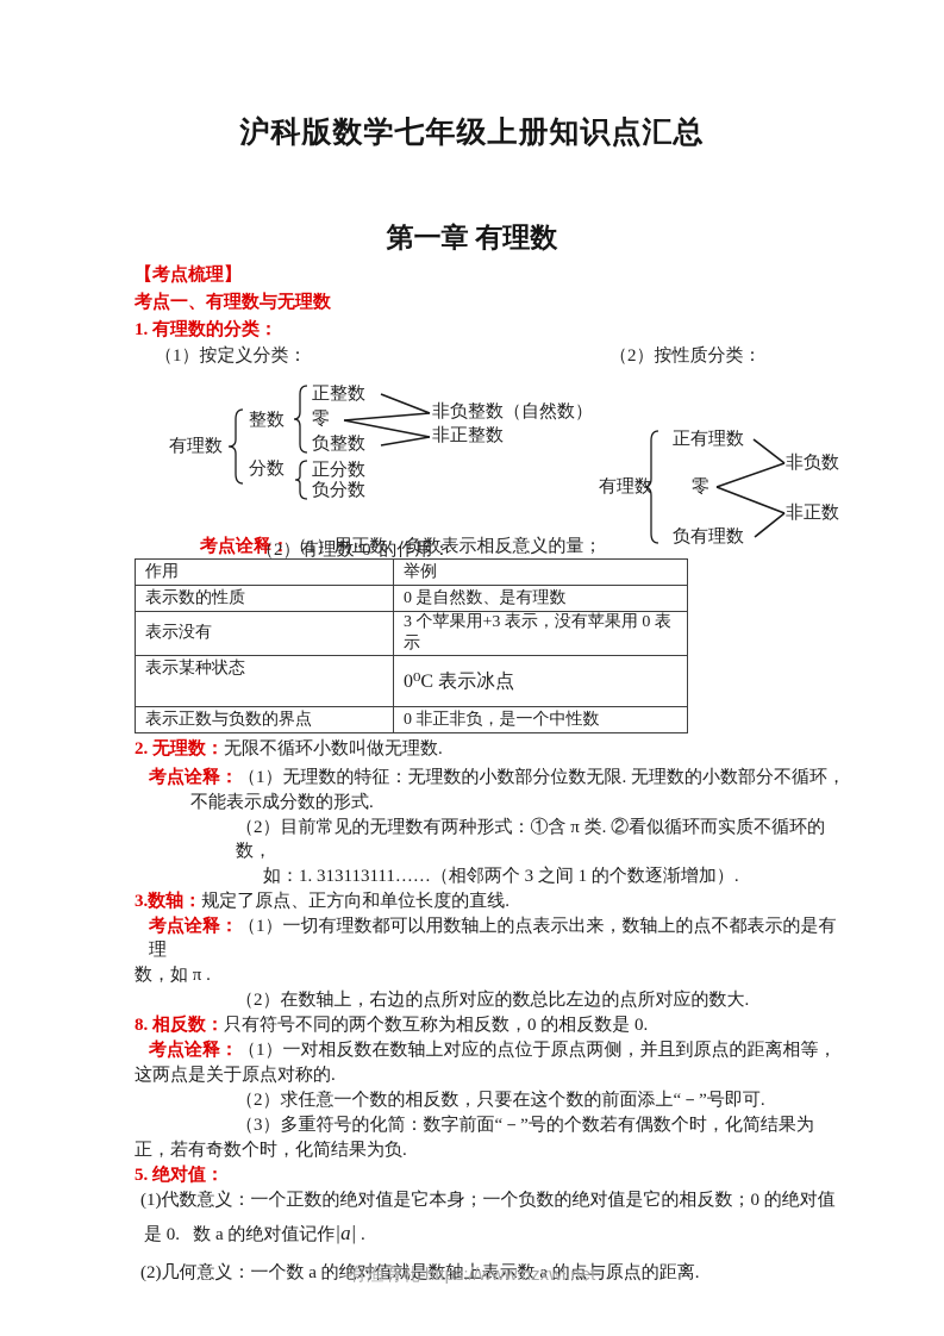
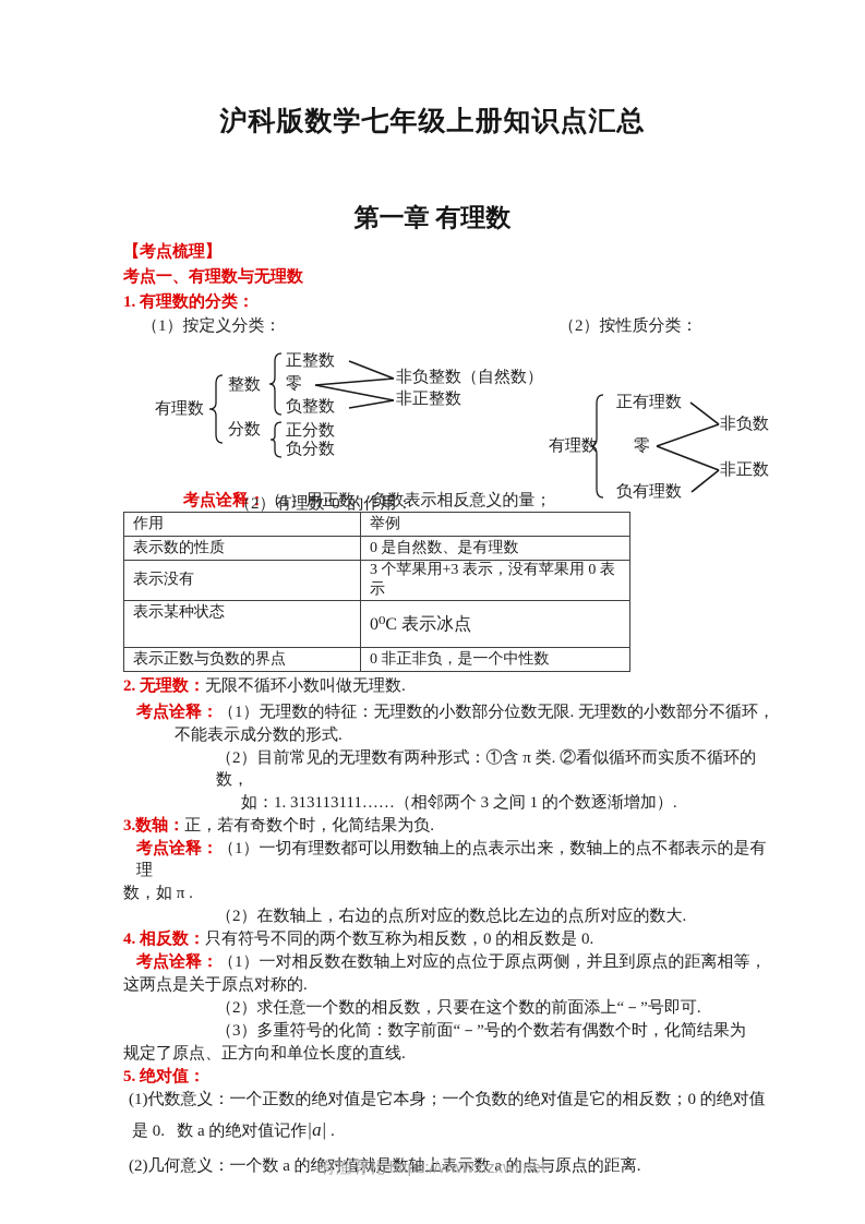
  沪科版数学七年级上册知识点汇总
  第一章 有理数
  【考点梳理】
  考点一、有理数与无理数
  1. 有理数的分类：
  （1）按定义分类：
  （2）按性质分类：
  有理数
  整数
  正整数
  零
  负整数
  分数
  正分数
  负分数
  非负整数（自然数）
  非正整数
  有理数
  正有理数
  零
  负有理数
  非负数
  非正数
  考点诠释：（1）用正数、负数表示相反意义的量；
  （2）有理数“0”的作用：
  作用	举例
  表示数的性质	0 是自然数、是有理数
  表示没有	3 个苹果用+3 表示，没有苹果用 0 表示
  表示某种状态	0⁰C 表示冰点
  表示正数与负数的界点	0 非正非负，是一个中性数
  2. 无理数：无限不循环小数叫做无理数.
  考点诠释：（1）无理数的特征：无理数的小数部分位数无限. 无理数的小数部分不循环，
  不能表示成分数的形式.
  （2）目前常见的无理数有两种形式：①含 π 类. ②看似循环而实质不循环的数，
  如：1. 313113111……（相邻两个 3 之间 1 的个数逐渐增加）.
- 3.数轴：规定了原点、正方向和单位长度的直线.
+ 3.数轴：正，若有奇数个时，化简结果为负.
  考点诠释：（1）一切有理数都可以用数轴上的点表示出来，数轴上的点不都表示的是有理
  数，如 π .
  （2）在数轴上，右边的点所对应的数总比左边的点所对应的数大.
- 8. 相反数：只有符号不同的两个数互称为相反数，0 的相反数是 0.
+ 4. 相反数：只有符号不同的两个数互称为相反数，0 的相反数是 0.
  考点诠释：（1）一对相反数在数轴上对应的点位于原点两侧，并且到原点的距离相等，
  这两点是关于原点对称的.
  （2）求任意一个数的相反数，只要在这个数的前面添上“－”号即可.
  （3）多重符号的化简：数字前面“－”号的个数若有偶数个时，化简结果为
- 正，若有奇数个时，化简结果为负.
+ 规定了原点、正方向和单位长度的直线.
  5. 绝对值：
  (1)代数意义：一个正数的绝对值是它本身；一个负数的绝对值是它的相反数；0 的绝对值
  是 0. 数 a 的绝对值记作|a| .
  (2)几何意义：一个数 a 的绝对值就是数轴上表示数 a 的点与原点的距离.
  有渔有礼 https://www.nzxwl.net
